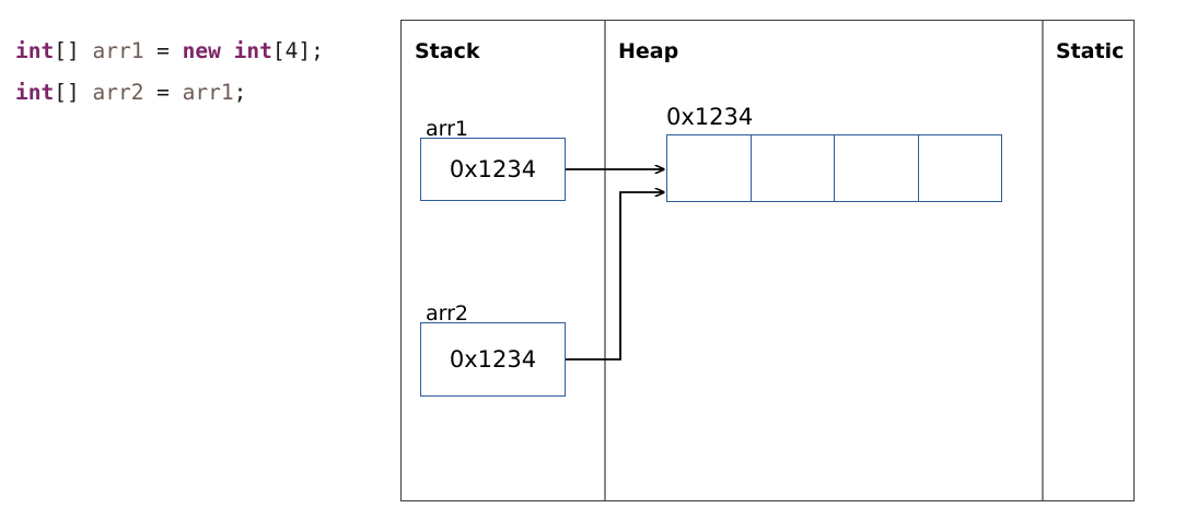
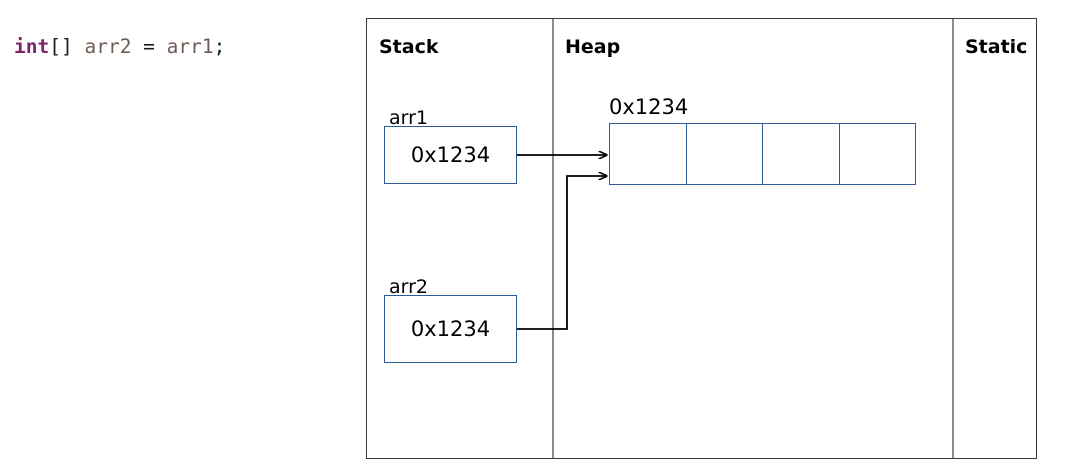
- int[] arr1 = new int[4];
  int[] arr2 = arr1;
  Stack
  Heap
  Static
  arr1
  0x1234
  arr2
  0x1234
  0x1234
